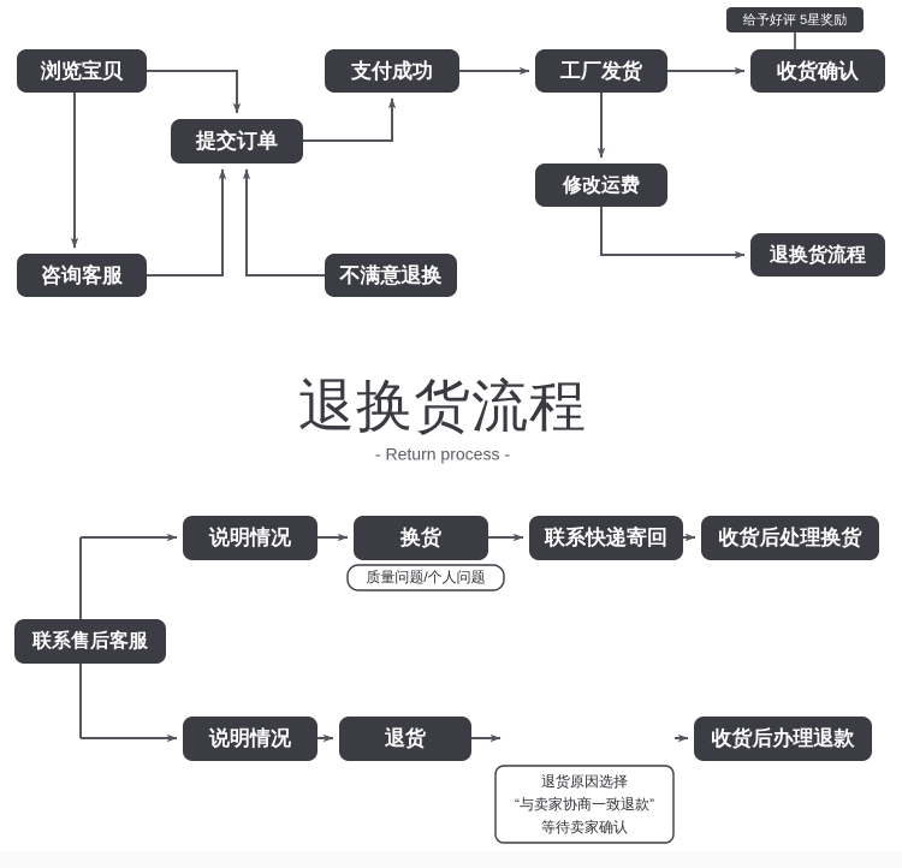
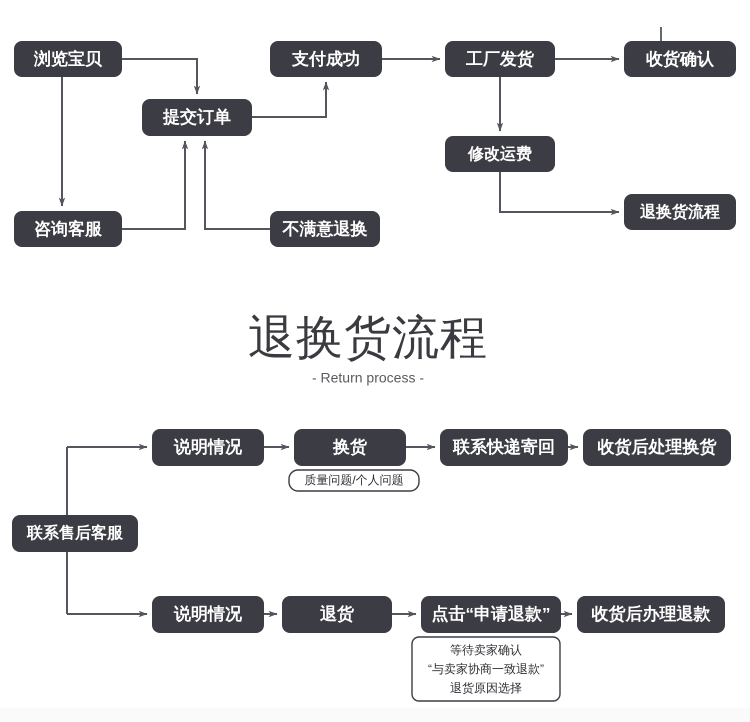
  浏览宝贝
  提交订单
  支付成功
  工厂发货
  收货确认
  修改运费
  退换货流程
  咨询客服
  不满意退换
- 给予好评 5星奖励
  退换货流程
  - Return process -
  联系售后客服
  说明情况
  换货
  联系快递寄回
  收货后处理换货
  质量问题/个人问题
  说明情况
  退货
+ 点击“申请退款”
  收货后办理退款
- 退货原因选择
+ 等待卖家确认
  “与卖家协商一致退款”
- 等待卖家确认
+ 退货原因选择
